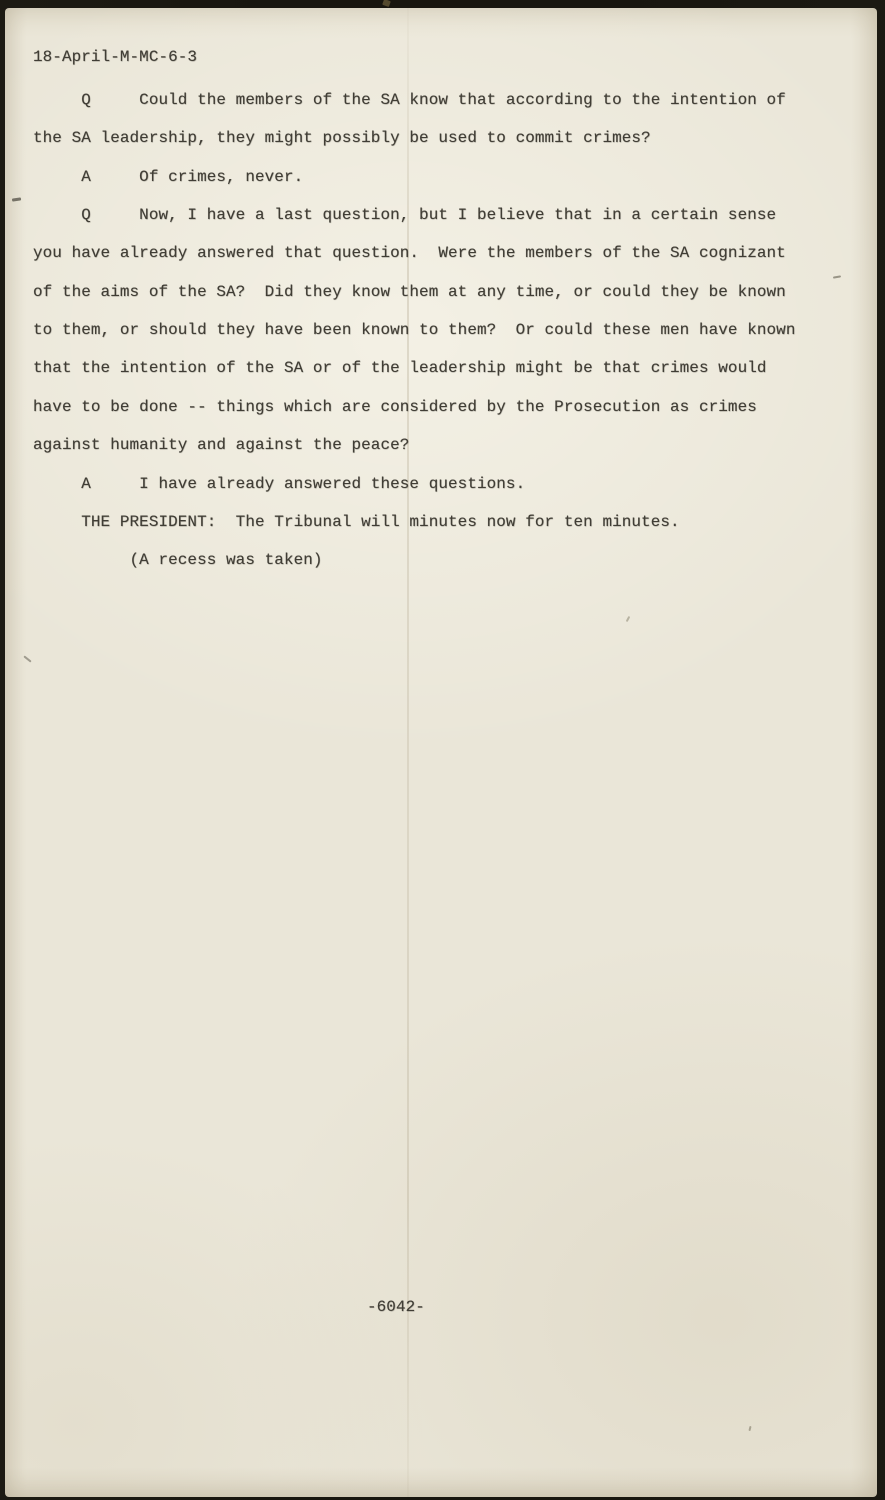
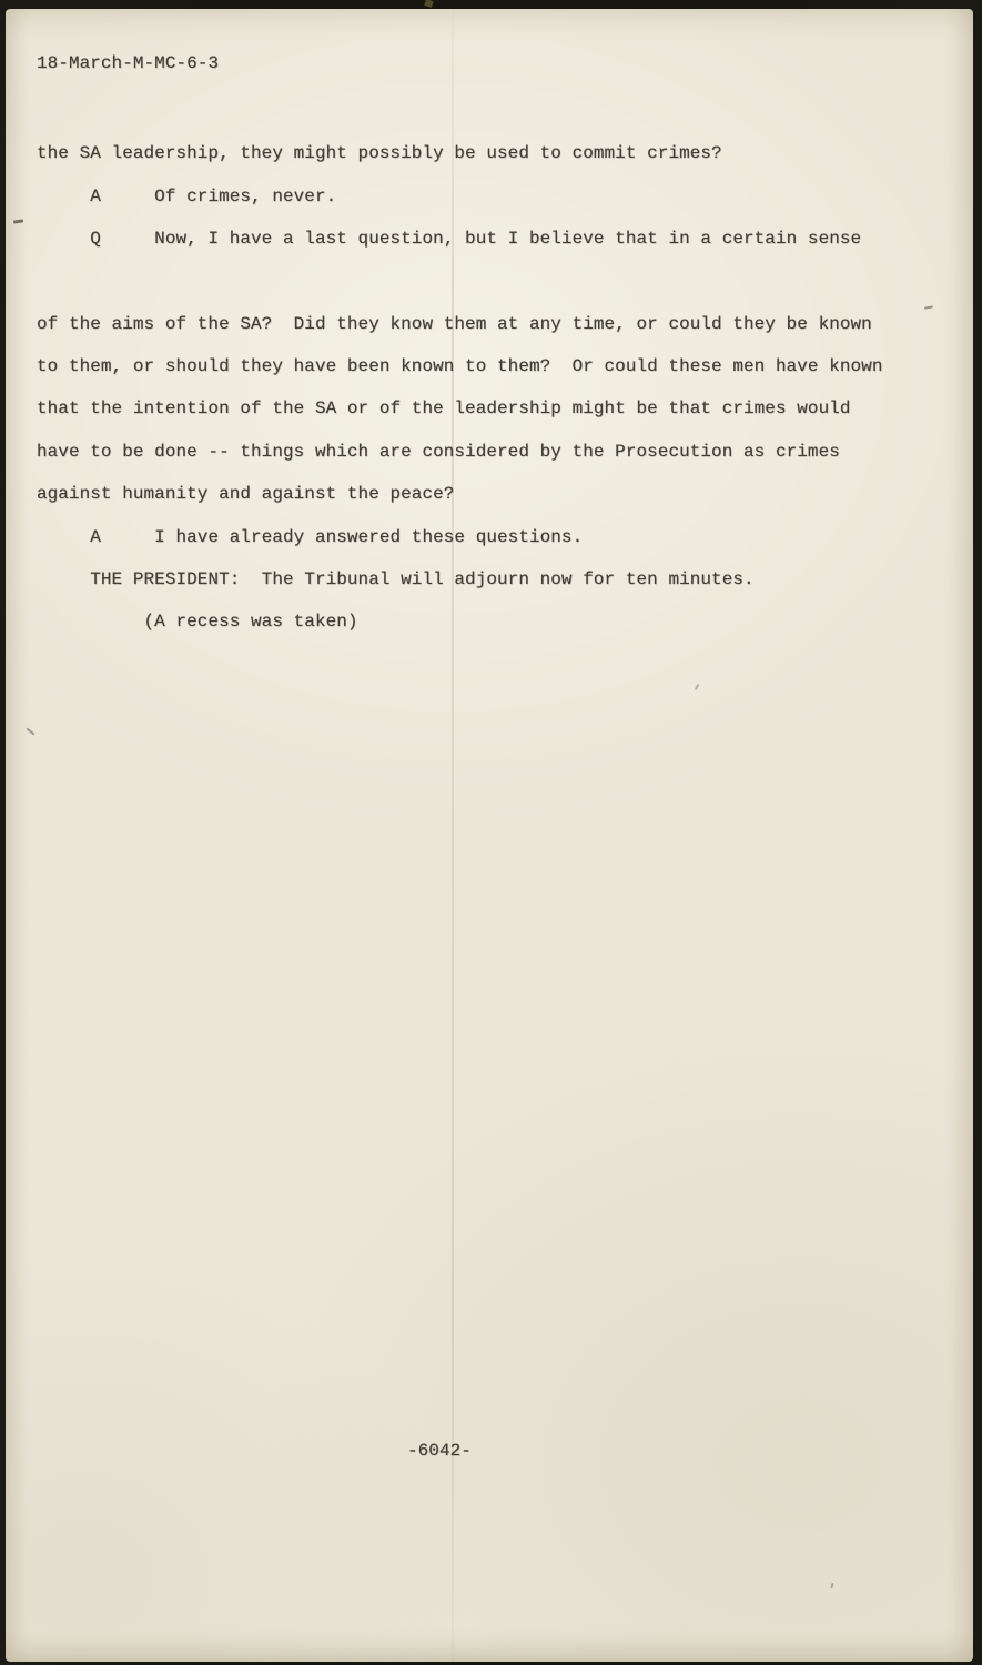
- 18-April-M-MC-6-3
+ 18-March-M-MC-6-3
- Q Could the members of the SA know that according to the intention of
  the SA leadership, they might possibly be used to commit crimes?
  A Of crimes, never.
  Q Now, I have a last question, but I believe that in a certain sense
- you have already answered that question. Were the members of the SA cognizant
  of the aims of the SA? Did they know them at any time, or could they be known
  to them, or should they have been known to them? Or could these men have known
  that the intention of the SA or of the leadership might be that crimes would
  have to be done -- things which are considered by the Prosecution as crimes
  against humanity and against the peace?
  A I have already answered these questions.
- THE PRESIDENT: The Tribunal will minutes now for ten minutes.
+ THE PRESIDENT: The Tribunal will adjourn now for ten minutes.
  (A recess was taken)
  -6042-
